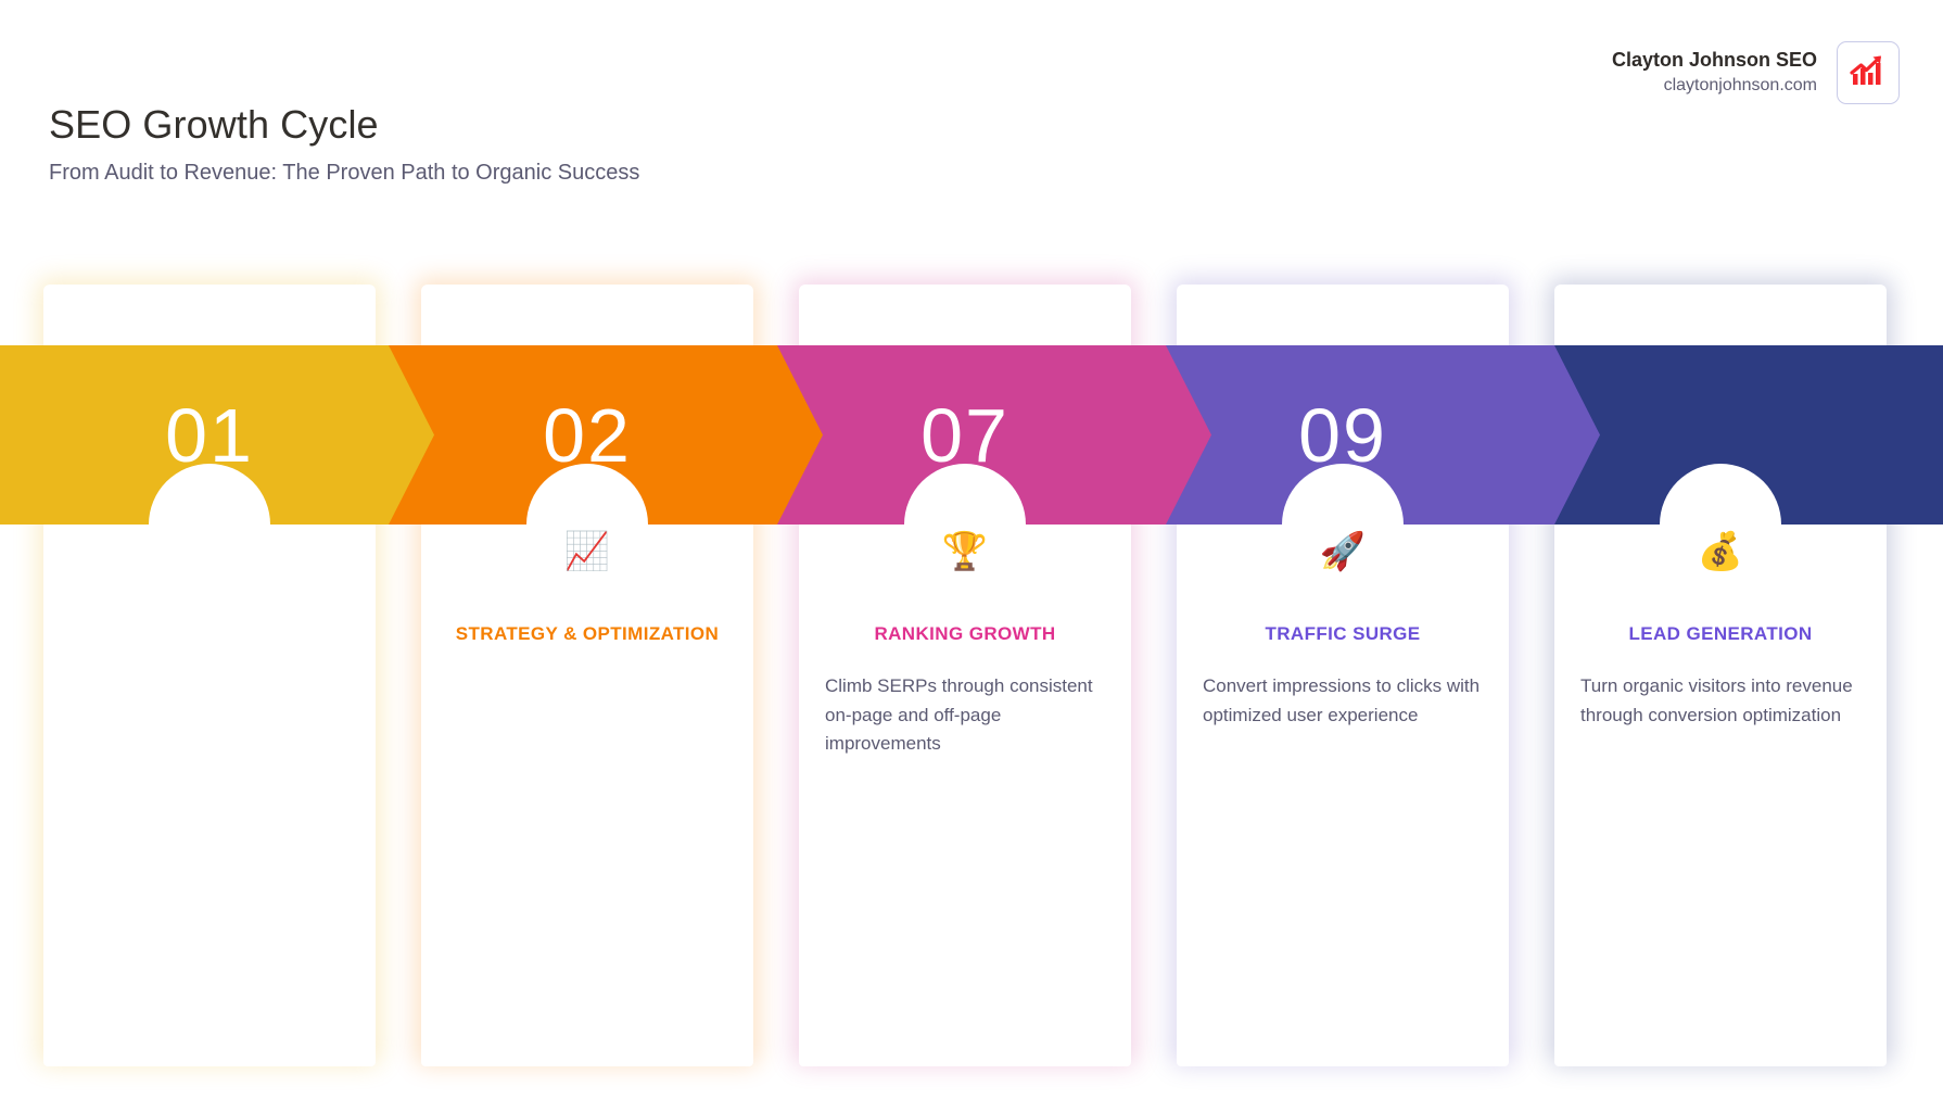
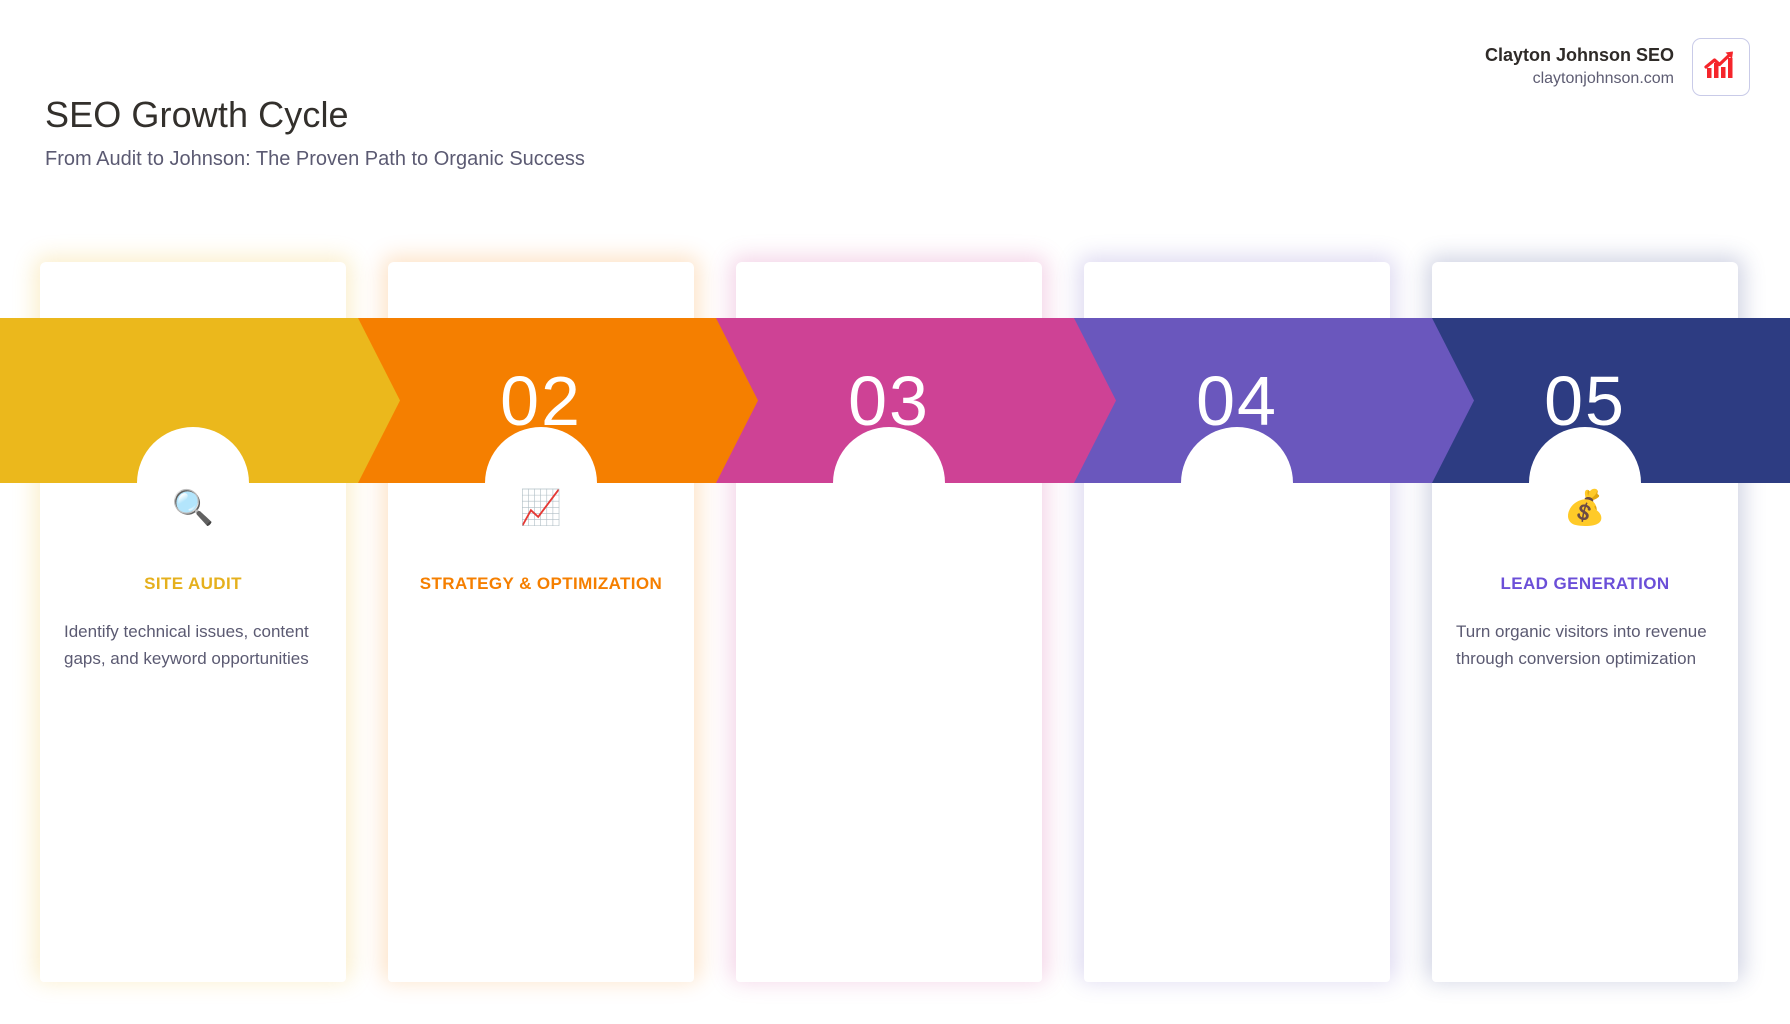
  SEO Growth Cycle
- From Audit to Revenue: The Proven Path to Organic Success
+ From Audit to Johnson: The Proven Path to Organic Success
  Clayton Johnson SEO
  claytonjohnson.com
- 01
  02
- 07
+ 03
- 09
+ 04
+ 05
+ 🔍
+ SITE AUDIT
+ Identify technical issues, content gaps, and keyword opportunities
  📈
  STRATEGY & OPTIMIZATION
- 🏆
- RANKING GROWTH
- Climb SERPs through consistent on-page and off-page improvements
- 🚀
- TRAFFIC SURGE
- Convert impressions to clicks with optimized user experience
  💰
  LEAD GENERATION
  Turn organic visitors into revenue through conversion optimization
